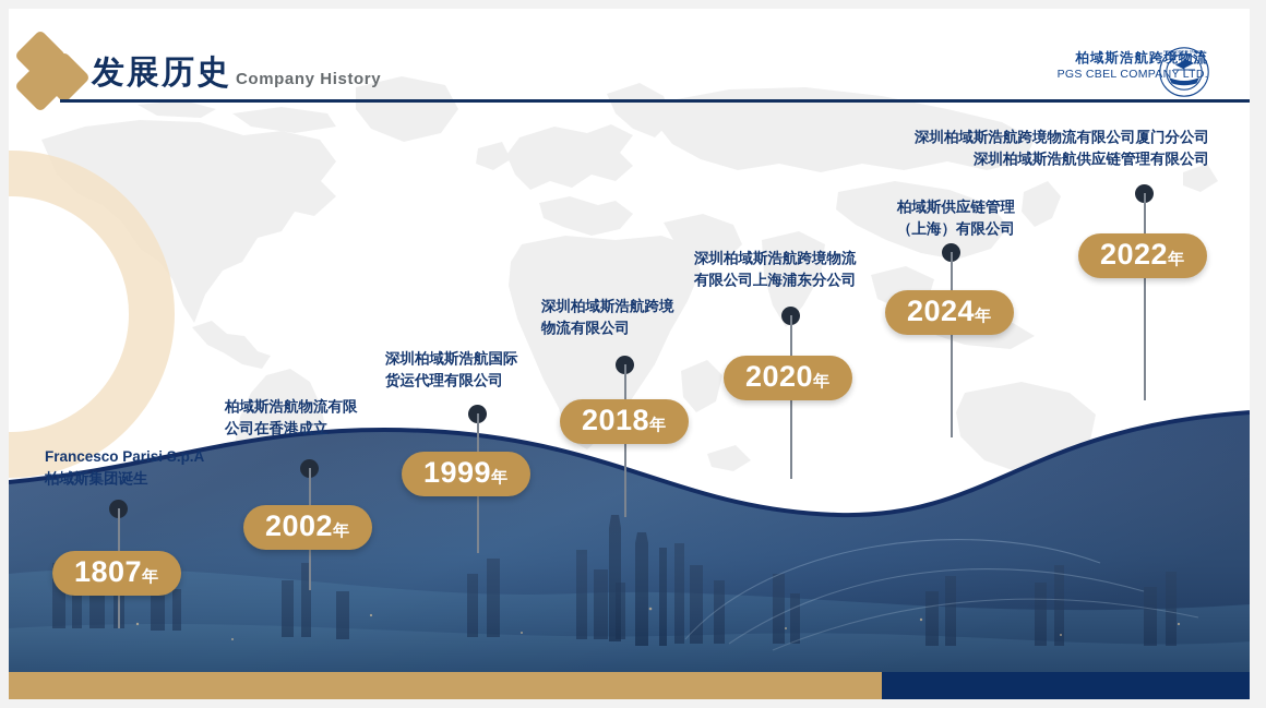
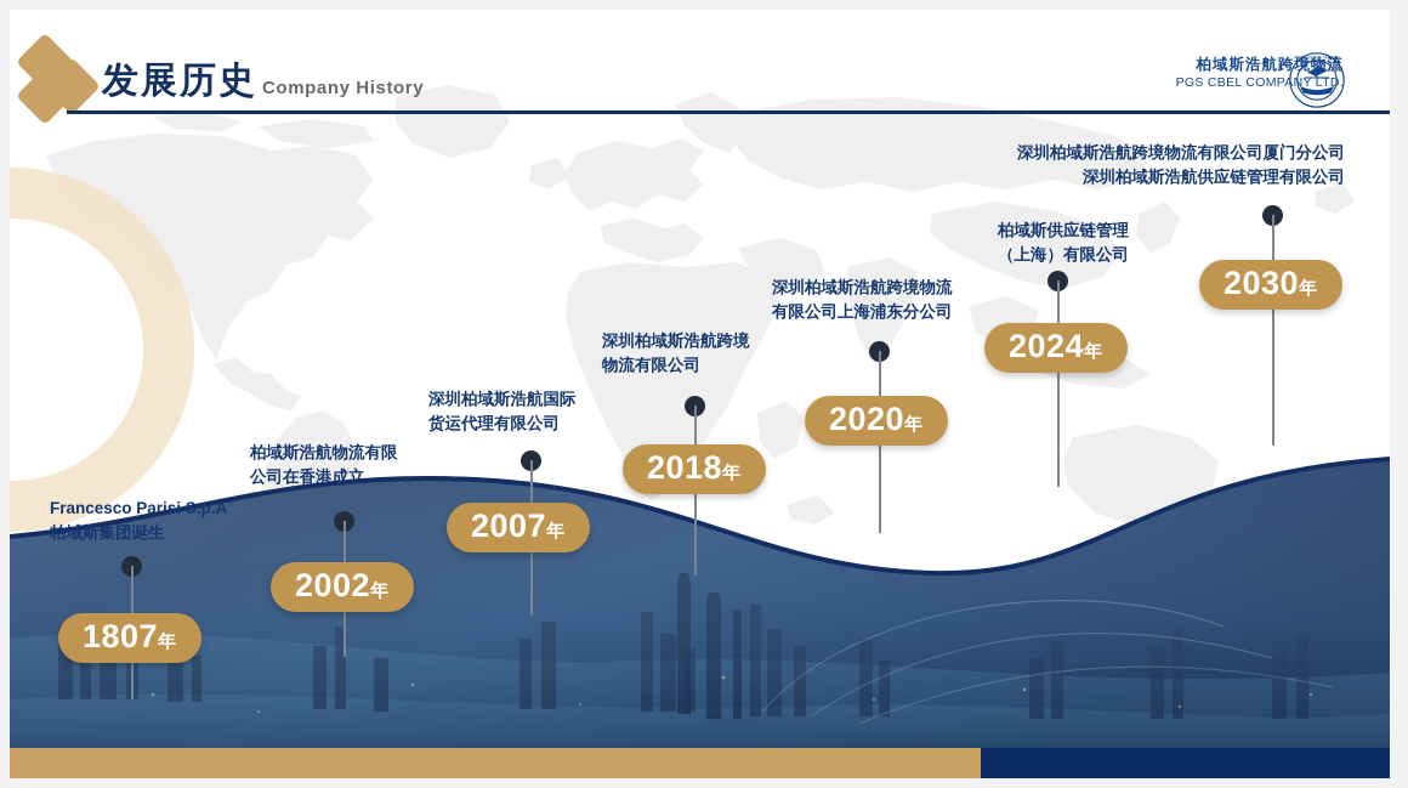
  发展历史
  Company History
  柏域斯浩航跨境物流
  PGS CBEL COMPANY LTD.
  Francesco Parisi S.p.A
  柏域斯集团诞生
  1807年
  柏域斯浩航物流有限
  公司在香港成立
  2002年
  深圳柏域斯浩航国际
  货运代理有限公司
- 1999年
+ 2007年
  深圳柏域斯浩航跨境
  物流有限公司
  2018年
  深圳柏域斯浩航跨境物流
  有限公司上海浦东分公司
  2020年
  柏域斯供应链管理
  （上海）有限公司
  2024年
  深圳柏域斯浩航跨境物流有限公司厦门分公司
  深圳柏域斯浩航供应链管理有限公司
- 2022年
+ 2030年
